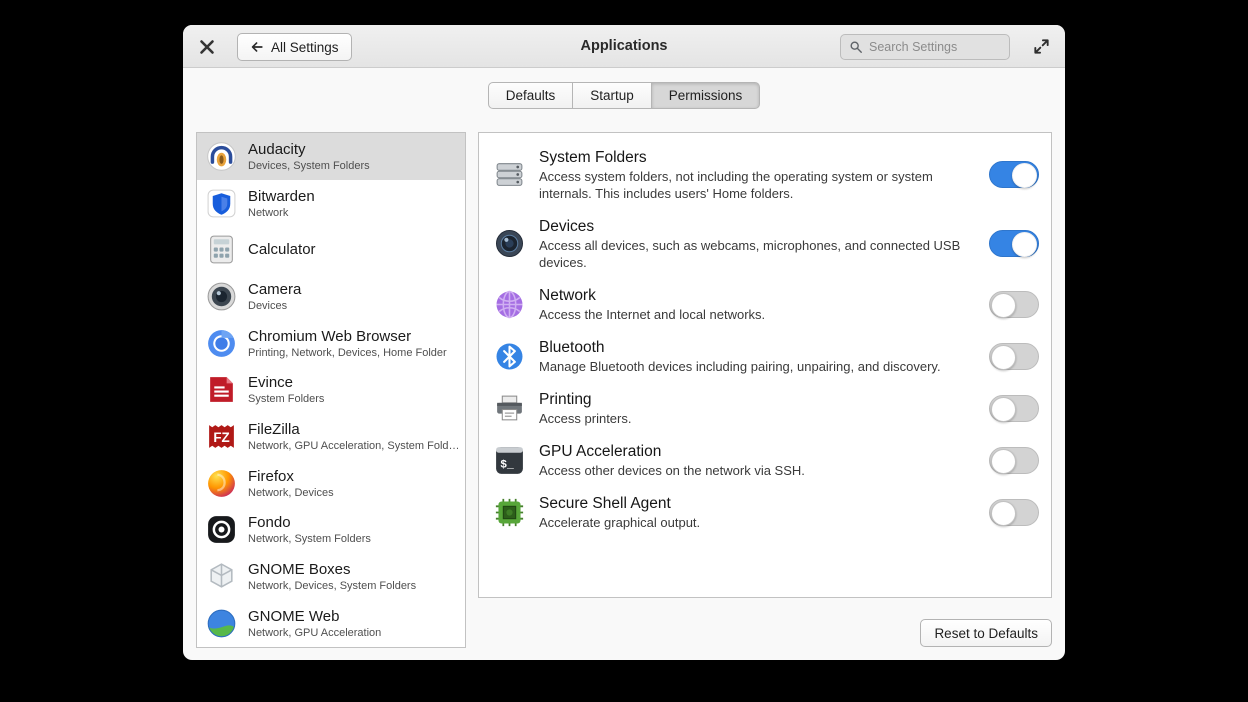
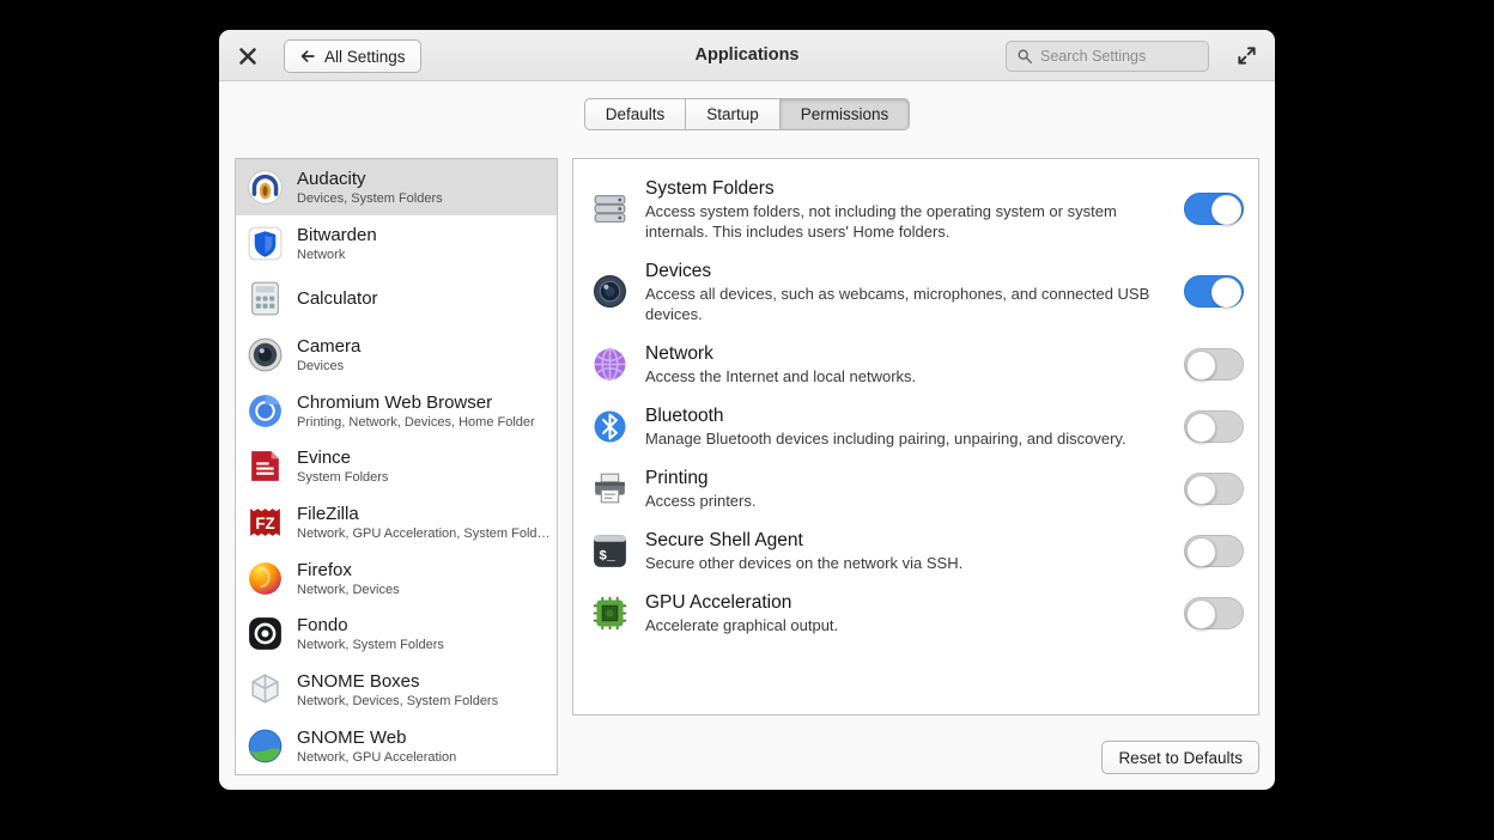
  Applications
  All Settings
  Search Settings
  Defaults
  Startup
  Permissions
  Audacity
  Devices, System Folders
  Bitwarden
  Network
  Calculator
  Camera
  Devices
  Chromium Web Browser
  Printing, Network, Devices, Home Folder
  Evince
  System Folders
  FZ
  FileZilla
  Network, GPU Acceleration, System Folder
  Firefox
  Network, Devices
  Fondo
  Network, System Folders
  GNOME Boxes
  Network, Devices, System Folders
  GNOME Web
  Network, GPU Acceleration
  System Folders
  Access system folders, not including the operating system or system internals. This includes users' Home folders.
  Devices
  Access all devices, such as webcams, microphones, and connected USB devices.
  Network
  Access the Internet and local networks.
  Bluetooth
  Manage Bluetooth devices including pairing, unpairing, and discovery.
  Printing
  Access printers.
  $_
- GPU Acceleration
+ Secure Shell Agent
- Access other devices on the network via SSH.
+ Secure other devices on the network via SSH.
- Secure Shell Agent
+ GPU Acceleration
  Accelerate graphical output.
  Reset to Defaults
